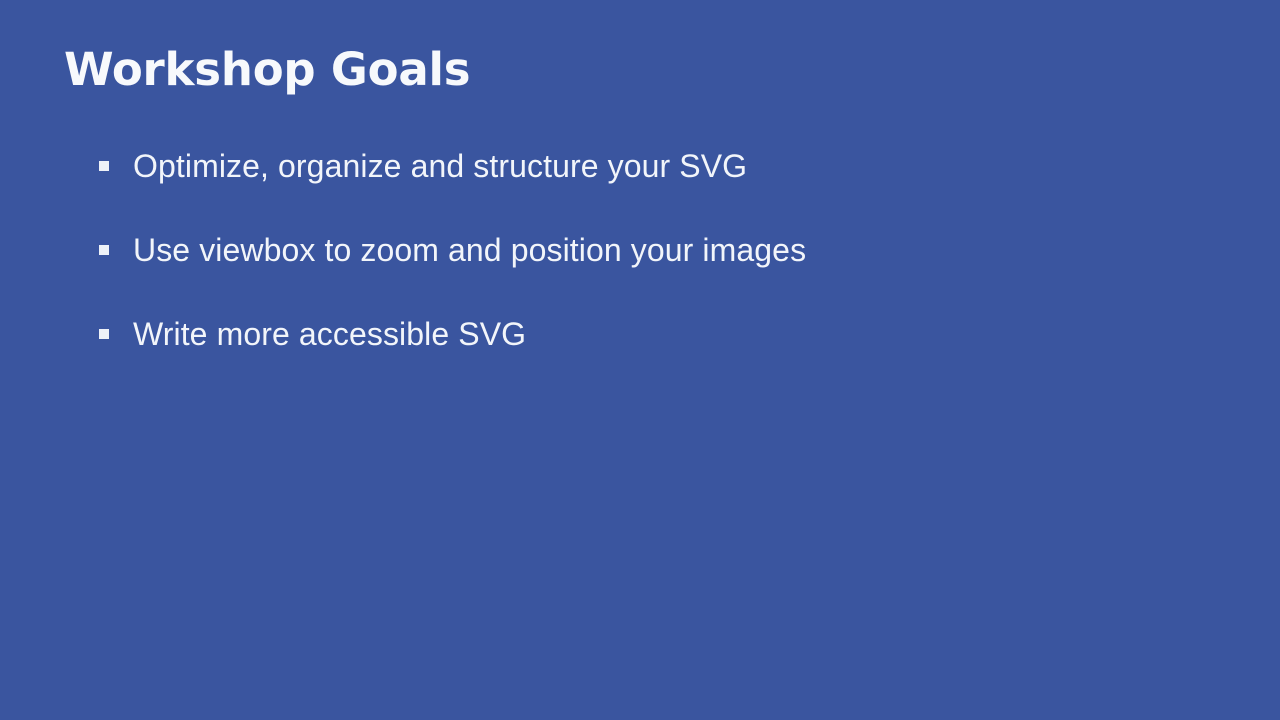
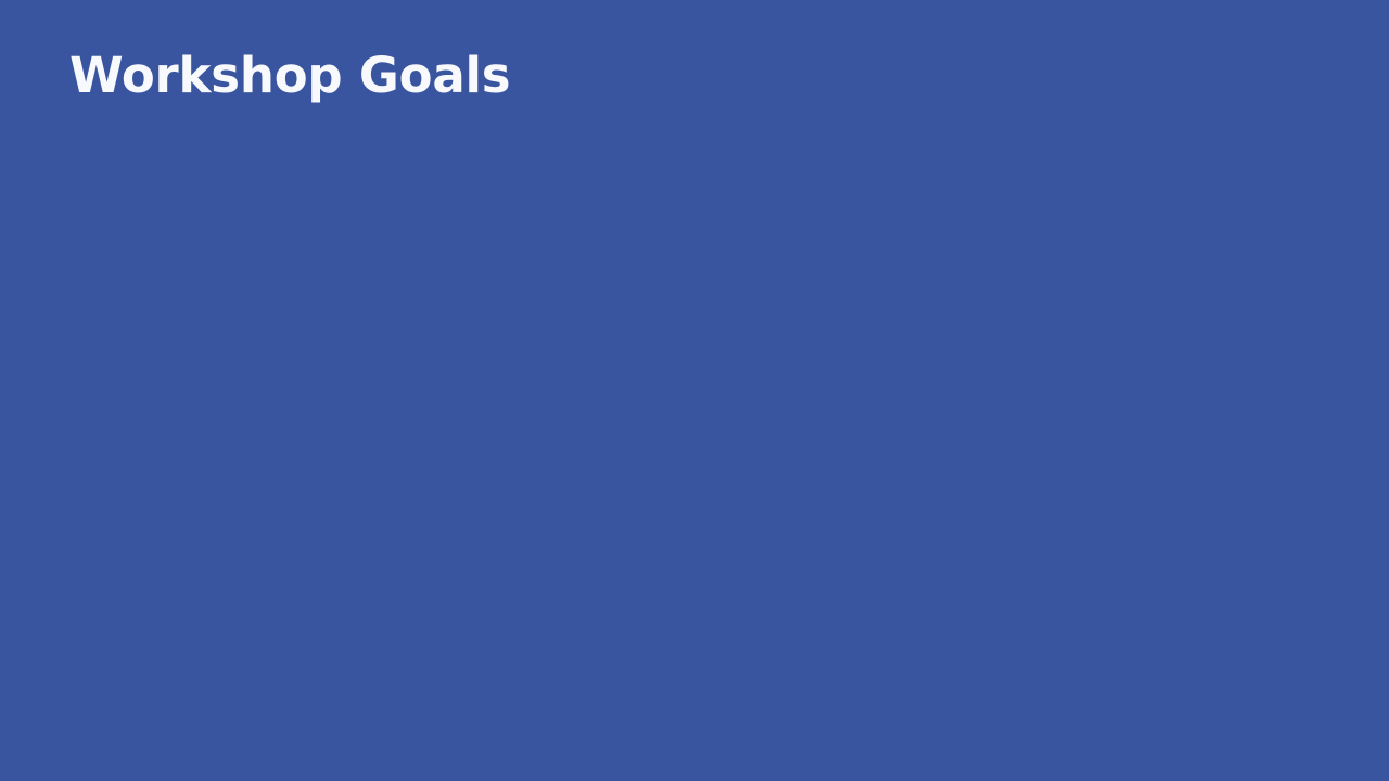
  Workshop Goals
- Optimize, organize and structure your SVG
- Use viewbox to zoom and position your images
- Write more accessible SVG
